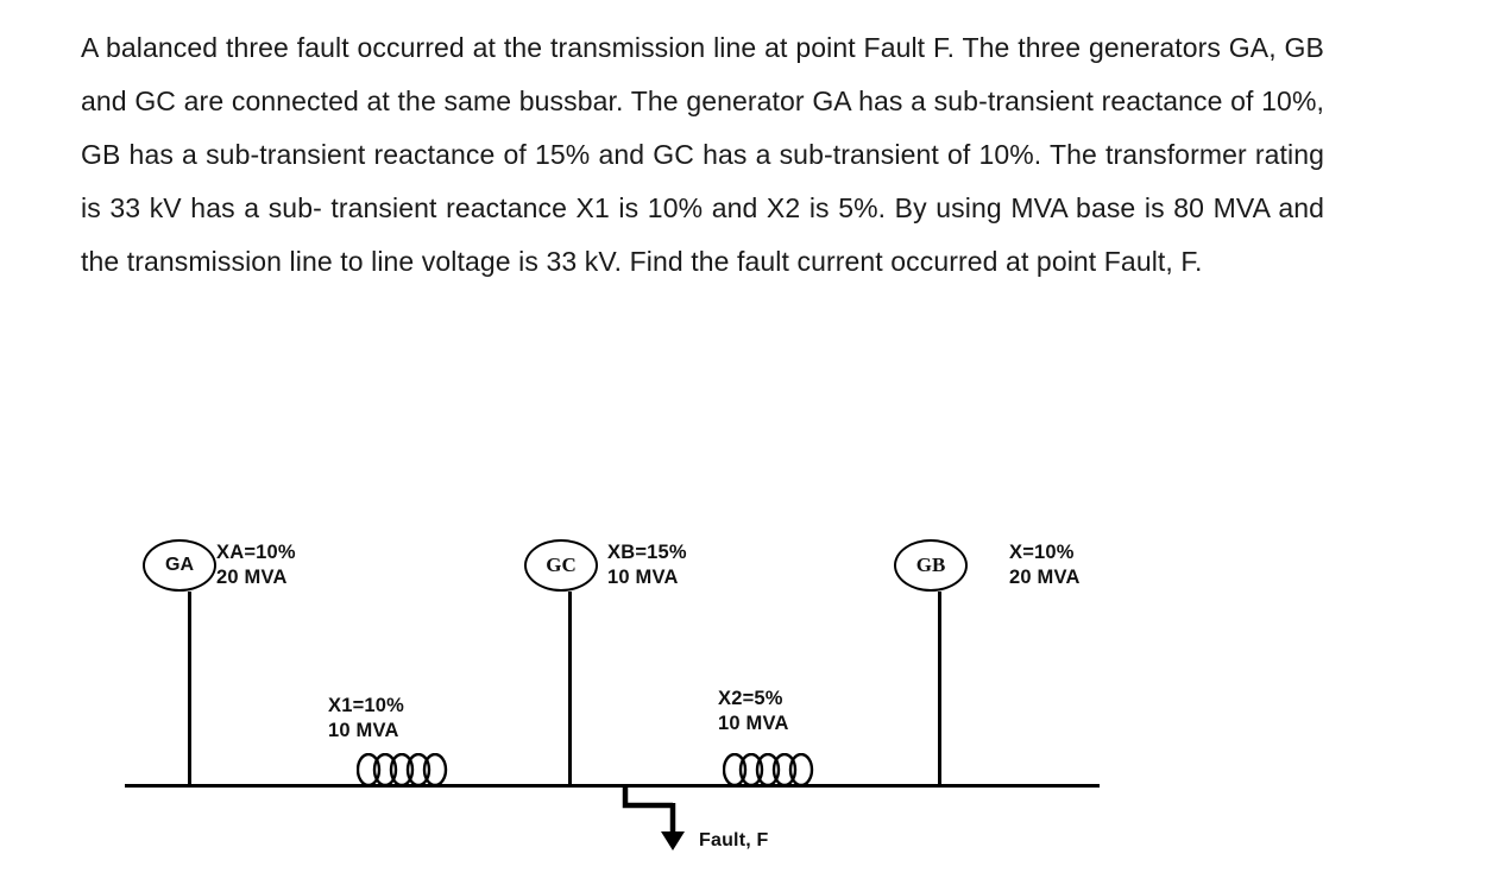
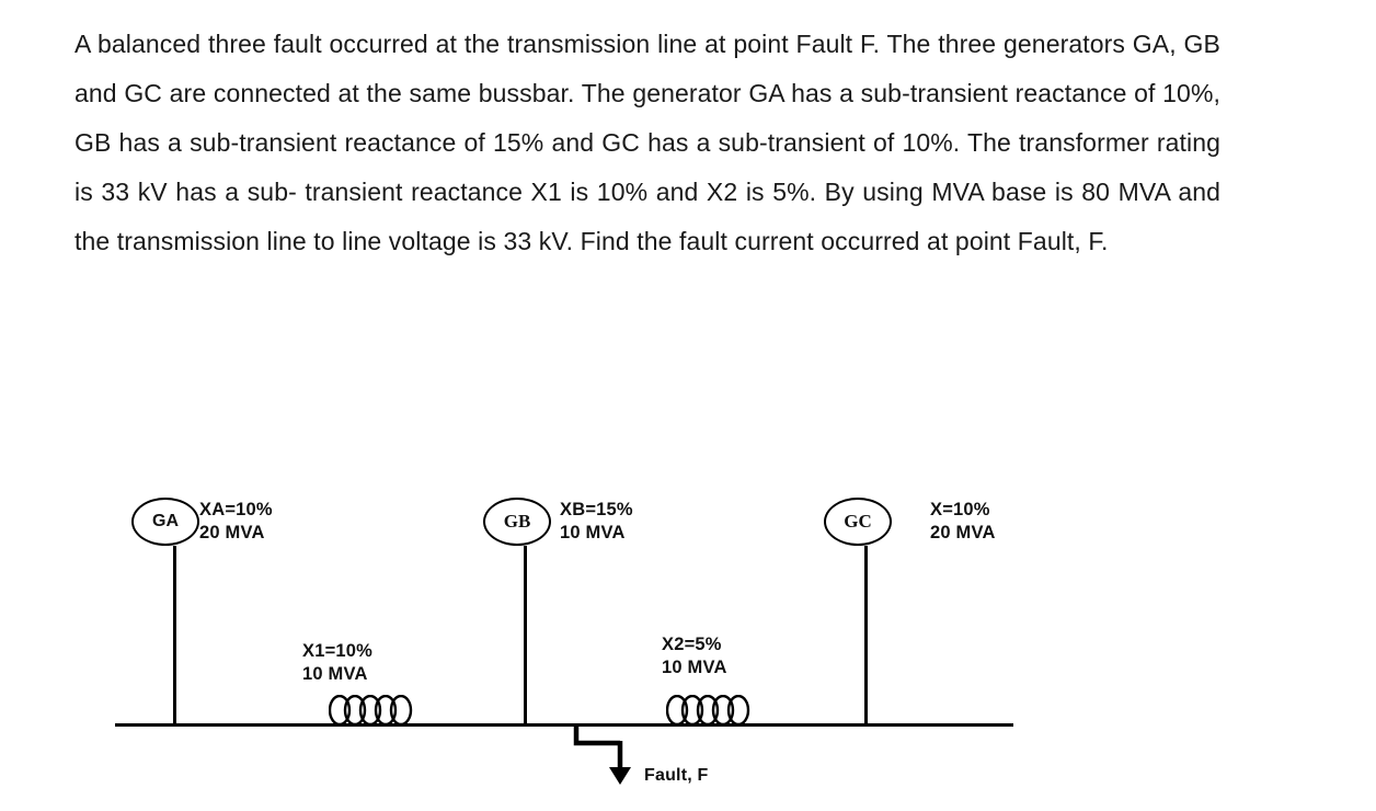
  A balanced three fault occurred at the transmission line at point Fault F. The three generators GA, GB and GC are connected at the same bussbar. The generator GA has a sub-transient reactance of 10%, GB has a sub-transient reactance of 15% and GC has a sub-transient of 10%. The transformer rating is 33 kV has a sub- transient reactance X1 is 10% and X2 is 5%. By using MVA base is 80 MVA and the transmission line to line voltage is 33 kV. Find the fault current occurred at point Fault, F.
  GA
  XA=10%
  20 MVA
- GC
+ GB
  XB=15%
  10 MVA
- GB
+ GC
  X=10%
  20 MVA
  X1=10%
  10 MVA
  X2=5%
  10 MVA
  Fault, F
